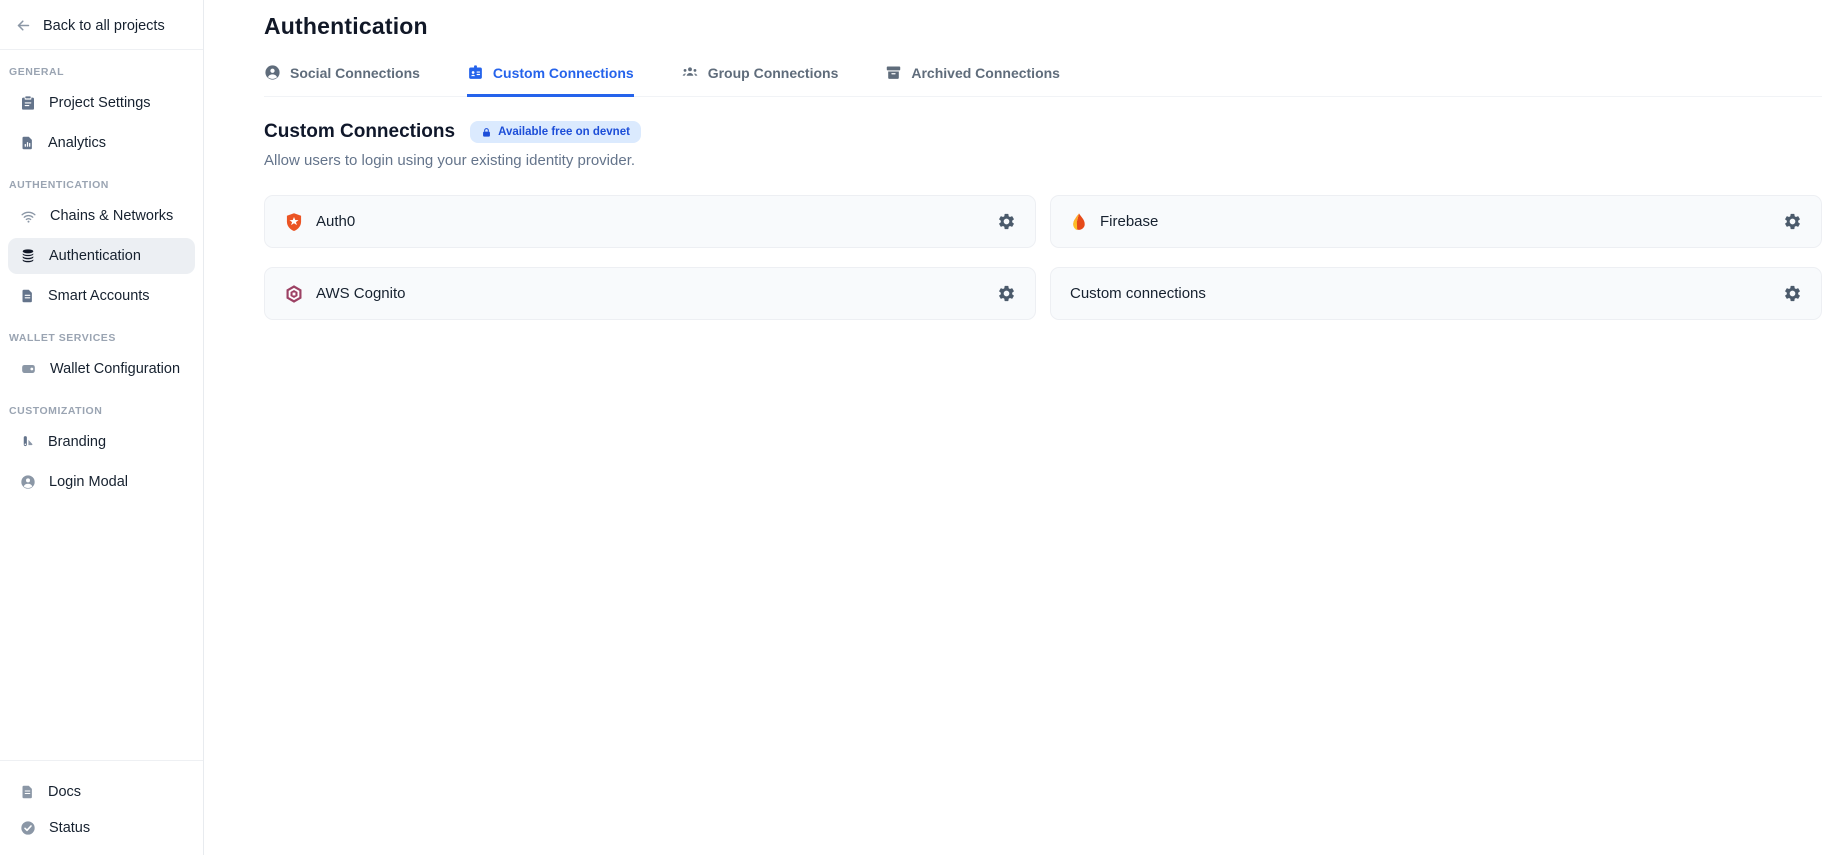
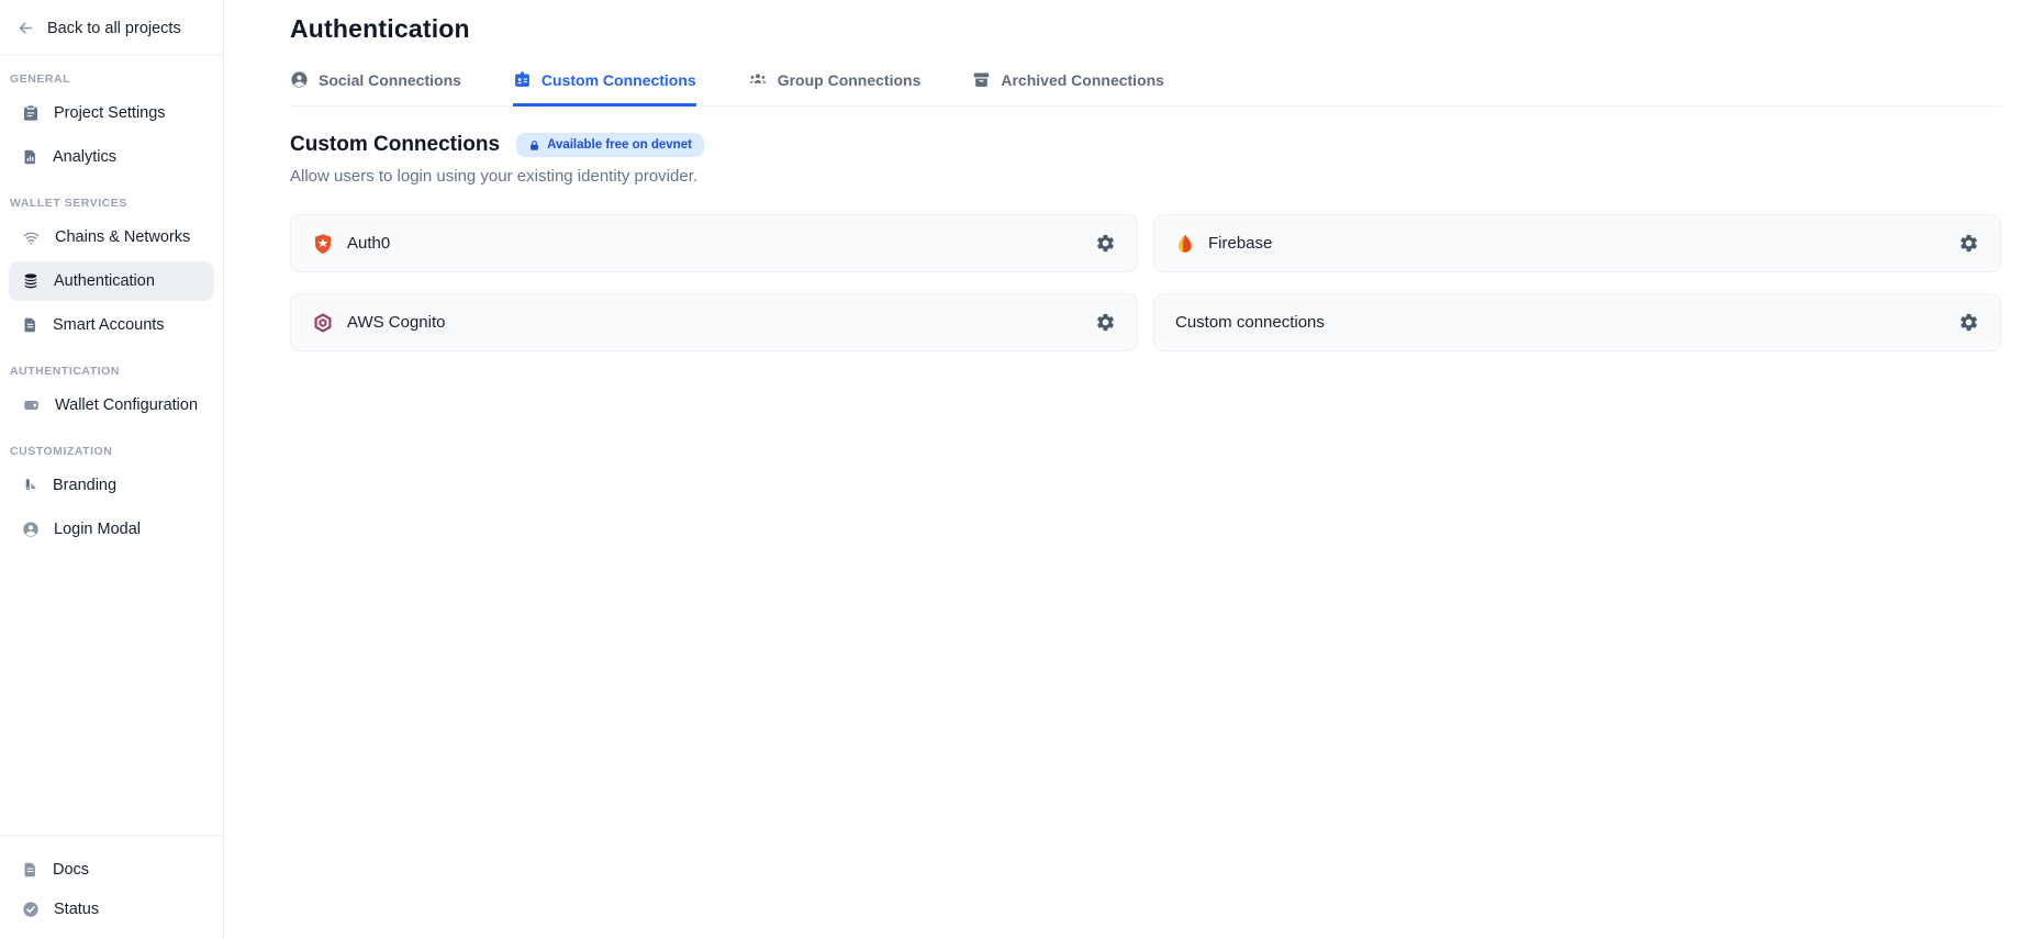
  Back to all projects
  GENERAL
  Project Settings
  Analytics
- AUTHENTICATION
+ WALLET SERVICES
  Chains & Networks
  Authentication
  Smart Accounts
- WALLET SERVICES
+ AUTHENTICATION
  Wallet Configuration
  CUSTOMIZATION
  Branding
  Login Modal
  Docs
  Status
  Authentication
  Social Connections
  Custom Connections
  Group Connections
  Archived Connections
  Custom Connections
  Available free on devnet
  Allow users to login using your existing identity provider.
  Auth0
  Firebase
  AWS Cognito
  Custom connections
